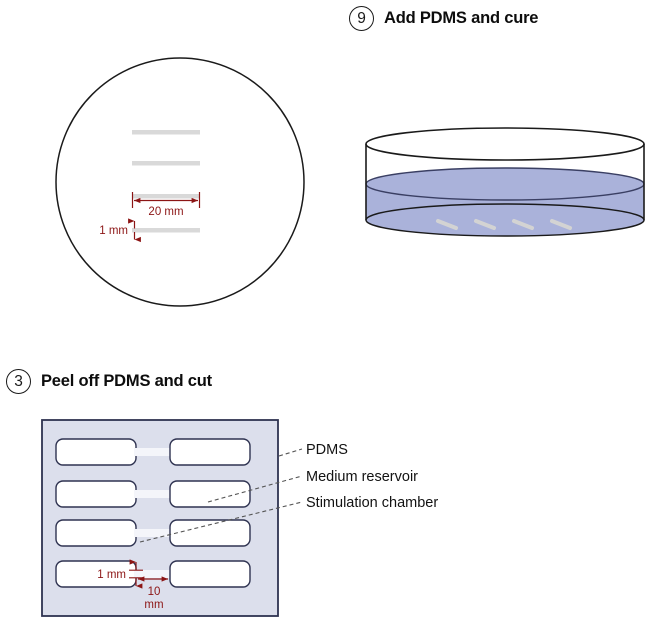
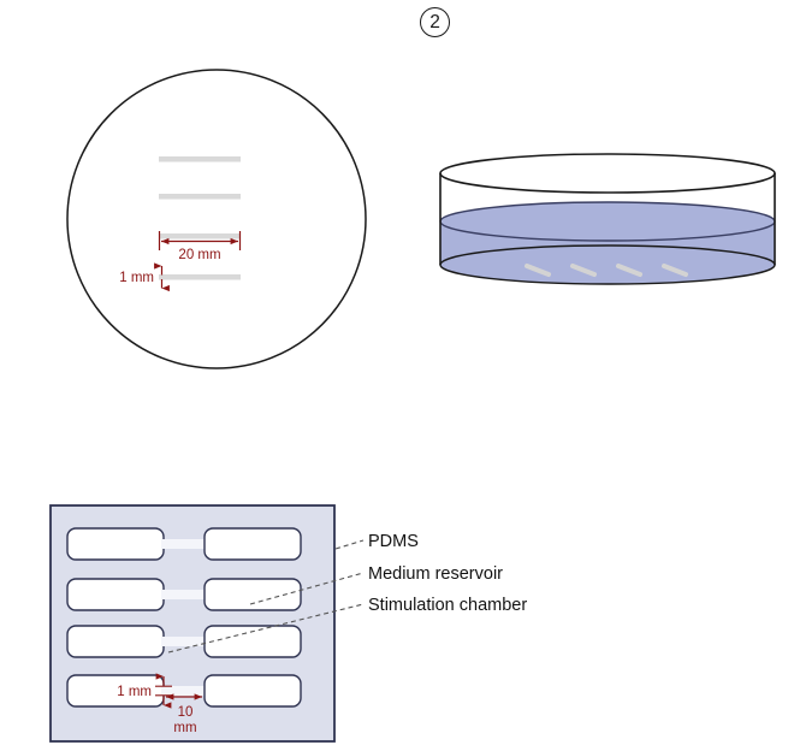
- 9
+ 2
- Add PDMS and cure
- 3
- Peel off PDMS and cut
  20 mm
  1 mm
  1 mm
  10
  mm
  PDMS
  Medium reservoir
  Stimulation chamber
